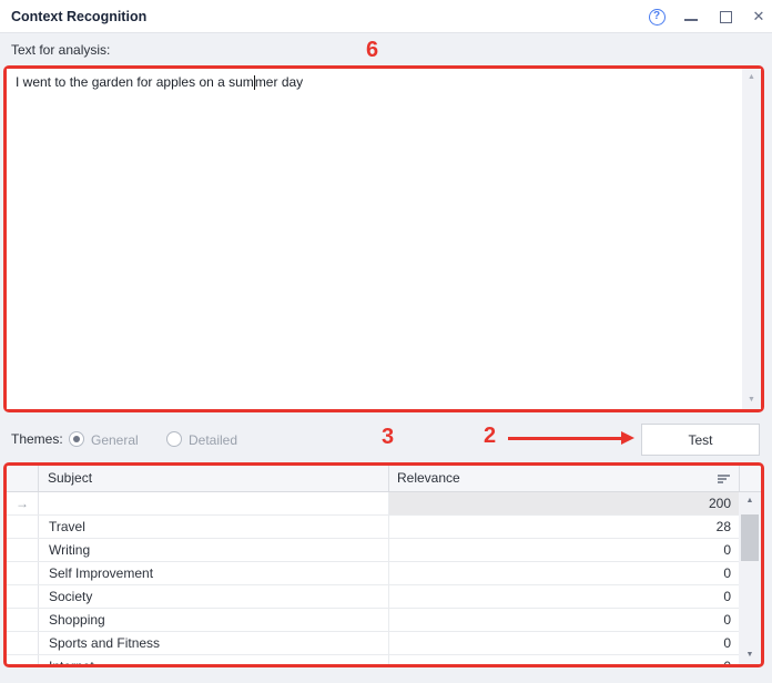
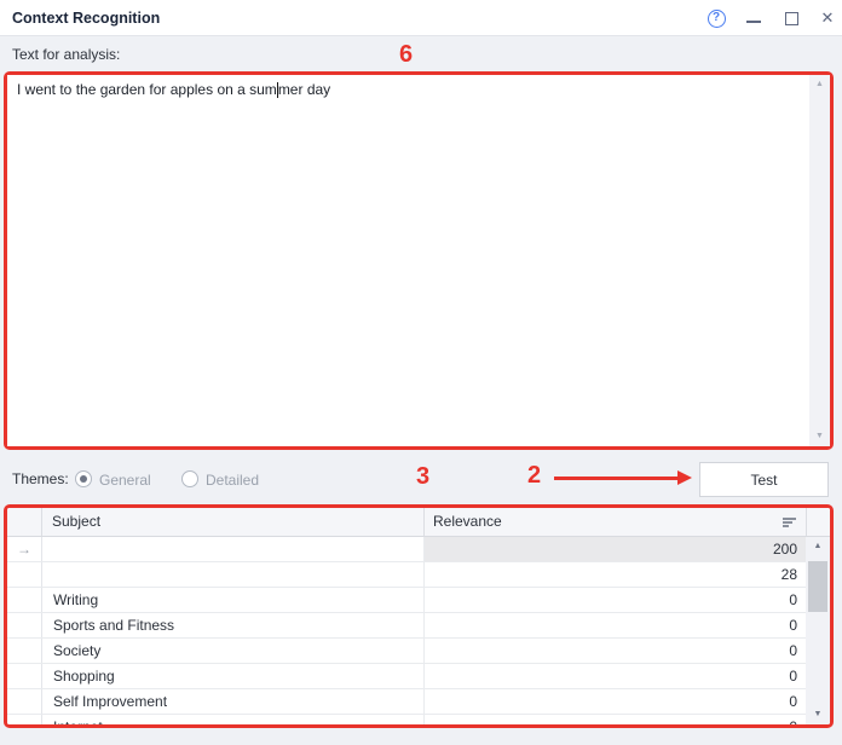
  Context Recognition
  ?
  ✕
  Text for analysis:
  6
  I went to the garden for apples on a summer day
  Themes:
  General
  Detailed
  3
  2
  Test
  Subject
  Relevance
  →
  200
- Travel
  28
  Writing
  0
- Self Improvement
+ Sports and Fitness
  0
  Society
  0
  Shopping
  0
- Sports and Fitness
+ Self Improvement
  0
